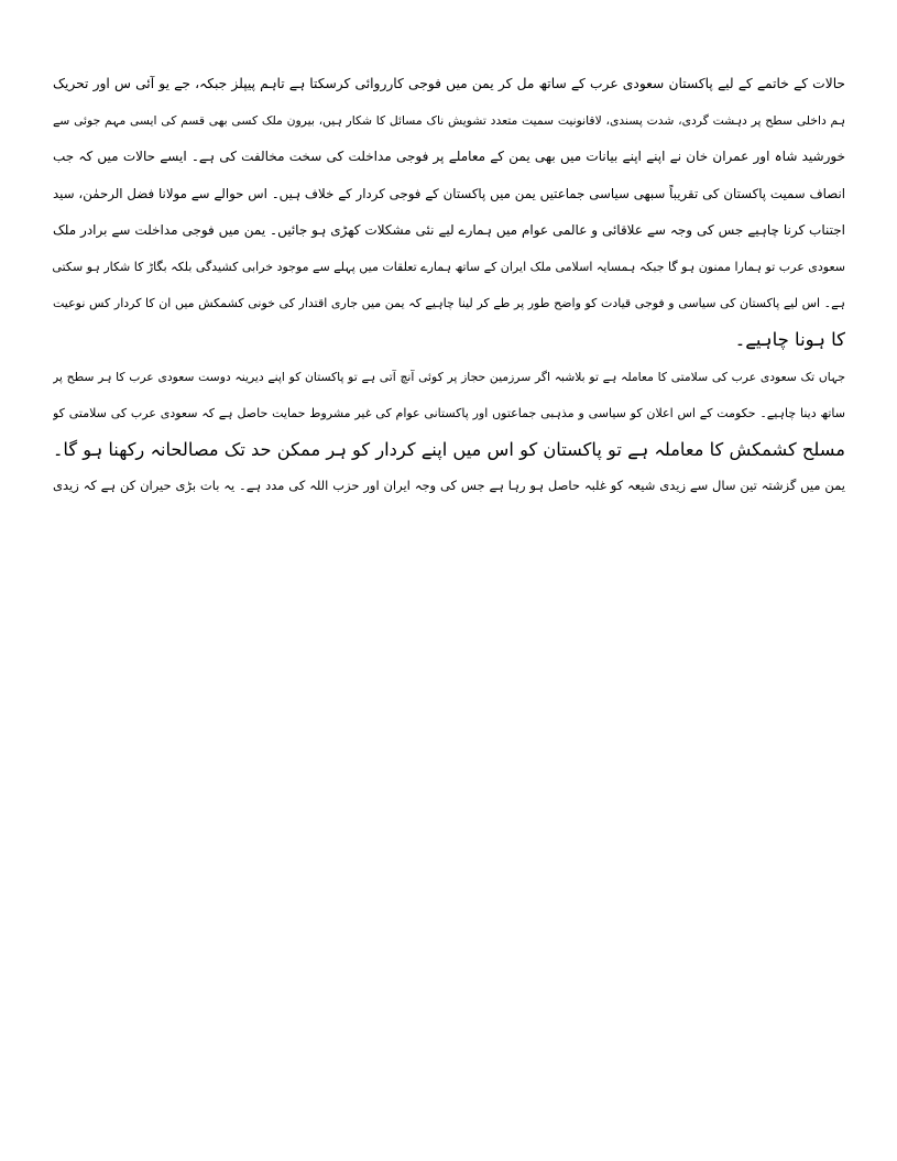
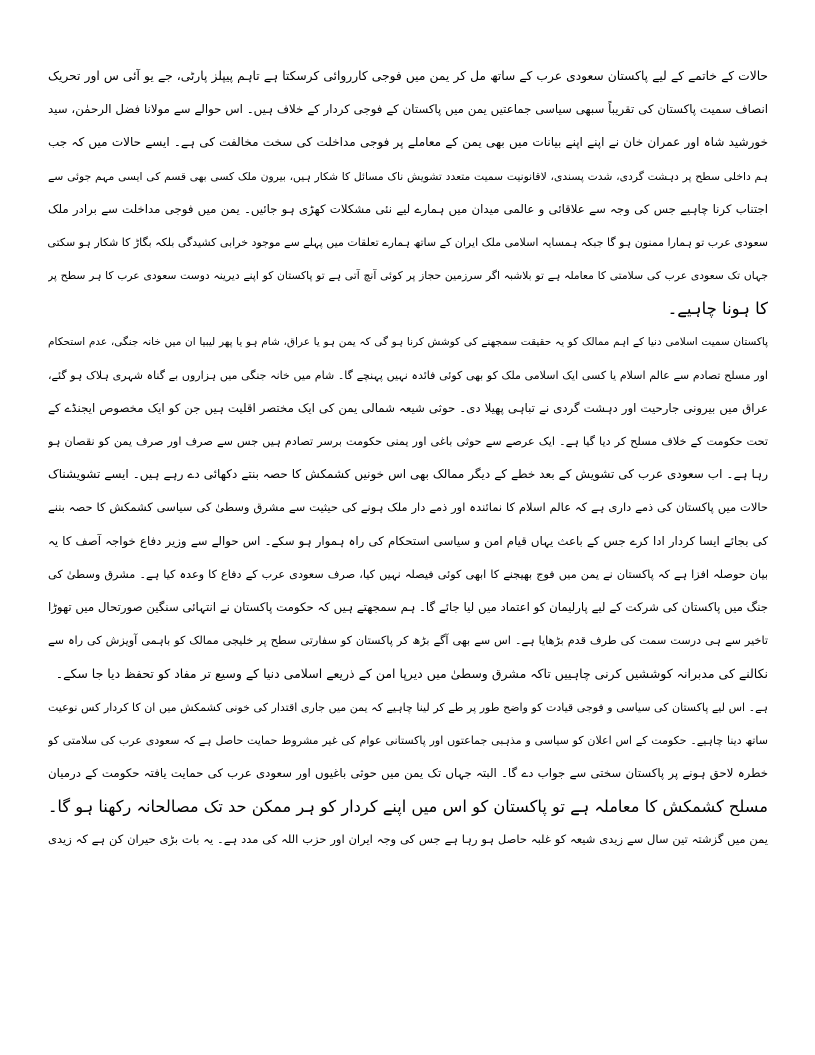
- حالات کے خاتمے کے لیے پاکستان سعودی عرب کے ساتھ مل کر یمن میں فوجی کارروائی کرسکتا ہے تاہم پیپلز جبکہ، جے یو آئی س اور تحریک
+ حالات کے خاتمے کے لیے پاکستان سعودی عرب کے ساتھ مل کر یمن میں فوجی کارروائی کرسکتا ہے تاہم پیپلز پارٹی، جے یو آئی س اور تحریک
- ہم داخلی سطح پر دہشت گردی، شدت پسندی، لاقانونیت سمیت متعدد تشویش ناک مسائل کا شکار ہیں، بیرون ملک کسی بھی قسم کی ایسی مہم جوئی سے
+ انصاف سمیت پاکستان کی تقریباً سبھی سیاسی جماعتیں یمن میں پاکستان کے فوجی کردار کے خلاف ہیں۔ اس حوالے سے مولانا فضل الرحمٰن، سید
  خورشید شاہ اور عمران خان نے اپنے اپنے بیانات میں بھی یمن کے معاملے پر فوجی مداخلت کی سخت مخالفت کی ہے۔ ایسے حالات میں کہ جب
- انصاف سمیت پاکستان کی تقریباً سبھی سیاسی جماعتیں یمن میں پاکستان کے فوجی کردار کے خلاف ہیں۔ اس حوالے سے مولانا فضل الرحمٰن، سید
+ ہم داخلی سطح پر دہشت گردی، شدت پسندی، لاقانونیت سمیت متعدد تشویش ناک مسائل کا شکار ہیں، بیرون ملک کسی بھی قسم کی ایسی مہم جوئی سے
- اجتناب کرنا چاہیے جس کی وجہ سے علاقائی و عالمی عوام میں ہمارے لیے نئی مشکلات کھڑی ہو جائیں۔ یمن میں فوجی مداخلت سے برادر ملک
+ اجتناب کرنا چاہیے جس کی وجہ سے علاقائی و عالمی میدان میں ہمارے لیے نئی مشکلات کھڑی ہو جائیں۔ یمن میں فوجی مداخلت سے برادر ملک
  سعودی عرب تو ہمارا ممنون ہو گا جبکہ ہمسایہ اسلامی ملک ایران کے ساتھ ہمارے تعلقات میں پہلے سے موجود خرابی کشیدگی بلکہ بگاڑ کا شکار ہو سکتی
- ہے۔ اس لیے پاکستان کی سیاسی و فوجی قیادت کو واضح طور پر طے کر لینا چاہیے کہ یمن میں جاری اقتدار کی خونی کشمکش میں ان کا کردار کس نوعیت
+ جہاں تک سعودی عرب کی سلامتی کا معاملہ ہے تو بلاشبہ اگر سرزمین حجاز پر کوئی آنچ آتی ہے تو پاکستان کو اپنے دیرینہ دوست سعودی عرب کا ہر سطح پر
  کا ہونا چاہیے۔
+ پاکستان سمیت اسلامی دنیا کے اہم ممالک کو یہ حقیقت سمجھنے کی کوشش کرنا ہو گی کہ یمن ہو یا عراق، شام ہو یا پھر لیبیا ان میں خانہ جنگی، عدم استحکام
+ اور مسلح تصادم سے عالم اسلام یا کسی ایک اسلامی ملک کو بھی کوئی فائدہ نہیں پہنچے گا۔ شام میں خانہ جنگی میں ہزاروں بے گناہ شہری ہلاک ہو گئے،
+ عراق میں بیرونی جارحیت اور دہشت گردی نے تباہی پھیلا دی۔ حوثی شیعہ شمالی یمن کی ایک مختصر اقلیت ہیں جن کو ایک مخصوص ایجنڈے کے
+ تحت حکومت کے خلاف مسلح کر دیا گیا ہے۔ ایک عرصے سے حوثی باغی اور یمنی حکومت برسر تصادم ہیں جس سے صرف اور صرف یمن کو نقصان ہو
+ رہا ہے۔ اب سعودی عرب کی تشویش کے بعد خطے کے دیگر ممالک بھی اس خونیں کشمکش کا حصہ بنتے دکھائی دے رہے ہیں۔ ایسے تشویشناک
+ حالات میں پاکستان کی ذمے داری ہے کہ عالم اسلام کا نمائندہ اور ذمے دار ملک ہونے کی حیثیت سے مشرق وسطیٰ کی سیاسی کشمکش کا حصہ بننے
+ کی بجائے ایسا کردار ادا کرے جس کے باعث یہاں قیام امن و سیاسی استحکام کی راہ ہموار ہو سکے۔ اس حوالے سے وزیر دفاع خواجہ آصف کا یہ
+ بیان حوصلہ افزا ہے کہ پاکستان نے یمن میں فوج بھیجنے کا ابھی کوئی فیصلہ نہیں کیا، صرف سعودی عرب کے دفاع کا وعدہ کیا ہے۔ مشرق وسطیٰ کی
+ جنگ میں پاکستان کی شرکت کے لیے پارلیمان کو اعتماد میں لیا جائے گا۔ ہم سمجھتے ہیں کہ حکومت پاکستان نے انتہائی سنگین صورتحال میں تھوڑا
+ تاخیر سے ہی درست سمت کی طرف قدم بڑھایا ہے۔ اس سے بھی آگے بڑھ کر پاکستان کو سفارتی سطح پر خلیجی ممالک کو باہمی آویزش کی راہ سے
+ نکالنے کی مدبرانہ کوششیں کرنی چاہییں تاکہ مشرق وسطیٰ میں دیرپا امن کے ذریعے اسلامی دنیا کے وسیع تر مفاد کو تحفظ دیا جا سکے۔
- جہاں تک سعودی عرب کی سلامتی کا معاملہ ہے تو بلاشبہ اگر سرزمین حجاز پر کوئی آنچ آتی ہے تو پاکستان کو اپنے دیرینہ دوست سعودی عرب کا ہر سطح پر
+ ہے۔ اس لیے پاکستان کی سیاسی و فوجی قیادت کو واضح طور پر طے کر لینا چاہیے کہ یمن میں جاری اقتدار کی خونی کشمکش میں ان کا کردار کس نوعیت
  ساتھ دینا چاہیے۔ حکومت کے اس اعلان کو سیاسی و مذہبی جماعتوں اور پاکستانی عوام کی غیر مشروط حمایت حاصل ہے کہ سعودی عرب کی سلامتی کو
+ خطرہ لاحق ہونے پر پاکستان سختی سے جواب دے گا۔ البتہ جہاں تک یمن میں حوثی باغیوں اور سعودی عرب کی حمایت یافتہ حکومت کے درمیان
  مسلح کشمکش کا معاملہ ہے تو پاکستان کو اس میں اپنے کردار کو ہر ممکن حد تک مصالحانہ رکھنا ہو گا۔
  یمن میں گزشتہ تین سال سے زیدی شیعہ کو غلبہ حاصل ہو رہا ہے جس کی وجہ ایران اور حزب اللہ کی مدد ہے۔ یہ بات بڑی حیران کن ہے کہ زیدی
